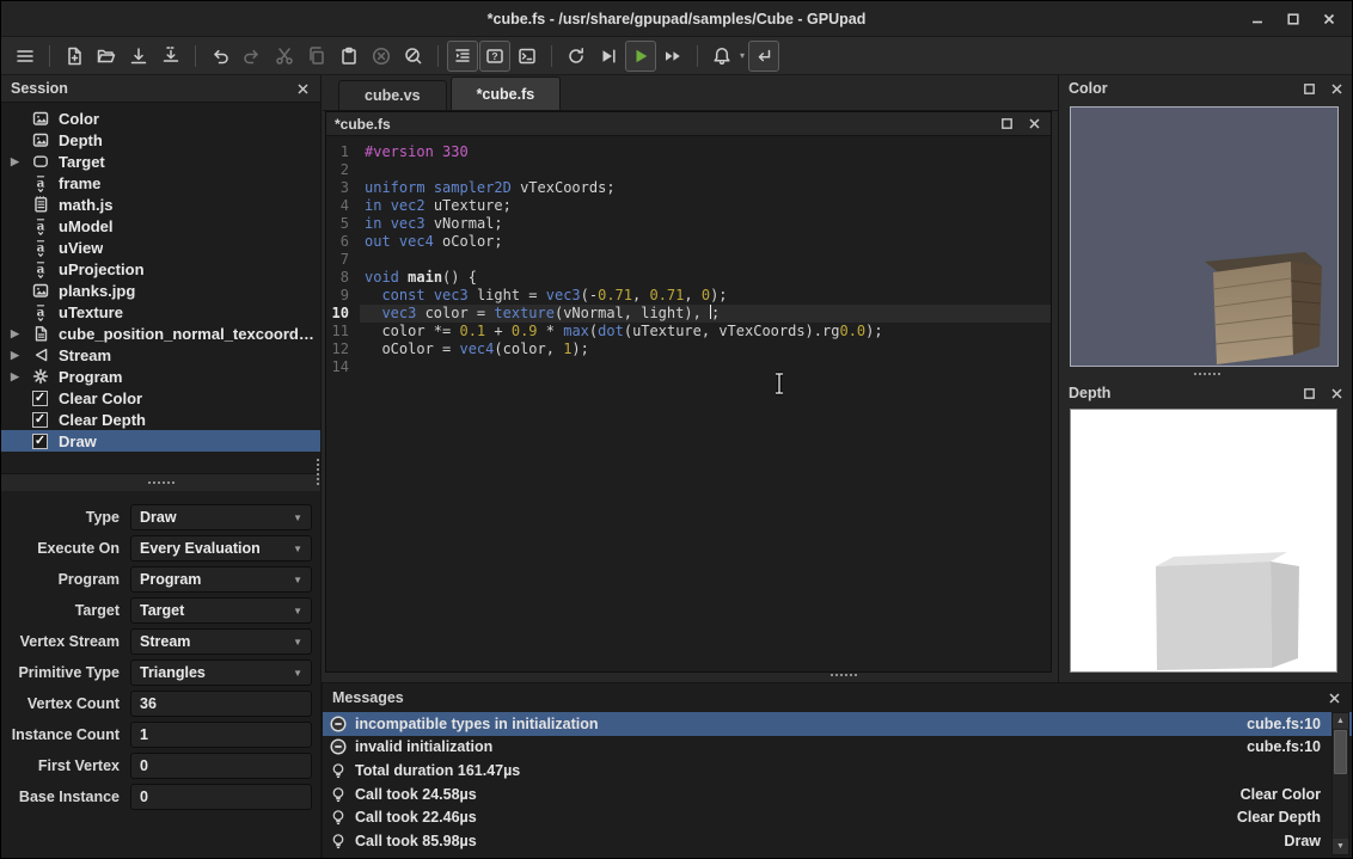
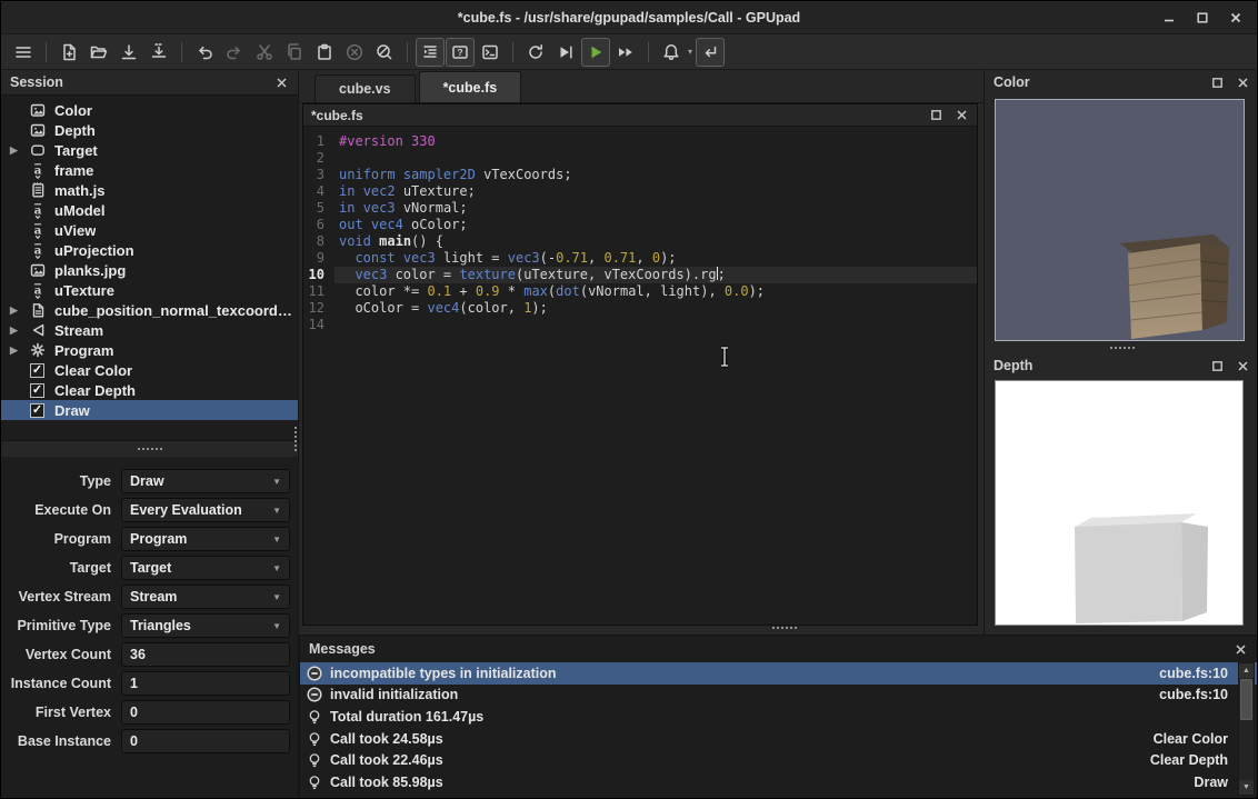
- *cube.fs - /usr/share/gpupad/samples/Cube - GPUpad
+ *cube.fs - /usr/share/gpupad/samples/Call - GPUpad
  ?
  ▾
  Session
  Color
  Depth
  ▶
  Target
  a
  frame
  math.js
  a
  uModel
  a
  uView
  a
  uProjection
  planks.jpg
  a
  uTexture
  ▶
  cube_position_normal_texcoords…
  ▶
  Stream
  ▶
  Program
  ✓
  Clear Color
  ✓
  Clear Depth
  ✓
  Draw
  Type
  Draw
  ▼
  Execute On
  Every Evaluation
  ▼
  Program
  Program
  ▼
  Target
  Target
  ▼
  Vertex Stream
  Stream
  ▼
  Primitive Type
  Triangles
  ▼
  Vertex Count
  36
  Instance Count
  1
  First Vertex
  0
  Base Instance
  0
  cube.vs
  *cube.fs
  *cube.fs
  1
  #version 330
  2
  3
  uniform sampler2D vTexCoords;
  4
  in vec2 uTexture;
  5
  in vec3 vNormal;
  6
  out vec4 oColor;
- 7
  8
  void main() {
  9
  const vec3 light = vec3(-0.71, 0.71, 0);
  10
- vec3 color = texture(vNormal, light), ;
+ vec3 color = texture(uTexture, vTexCoords).rg;
  11
- color *= 0.1 + 0.9 * max(dot(uTexture, vTexCoords).rg0.0);
+ color *= 0.1 + 0.9 * max(dot(vNormal, light), 0.0);
  12
  oColor = vec4(color, 1);
  14
  Color
  Depth
  Messages
  incompatible types in initialization
  cube.fs:10
  invalid initialization
  cube.fs:10
  Total duration 161.47µs
  Call took 24.58µs
  Clear Color
  Call took 22.46µs
  Clear Depth
  Call took 85.98µs
  Draw
